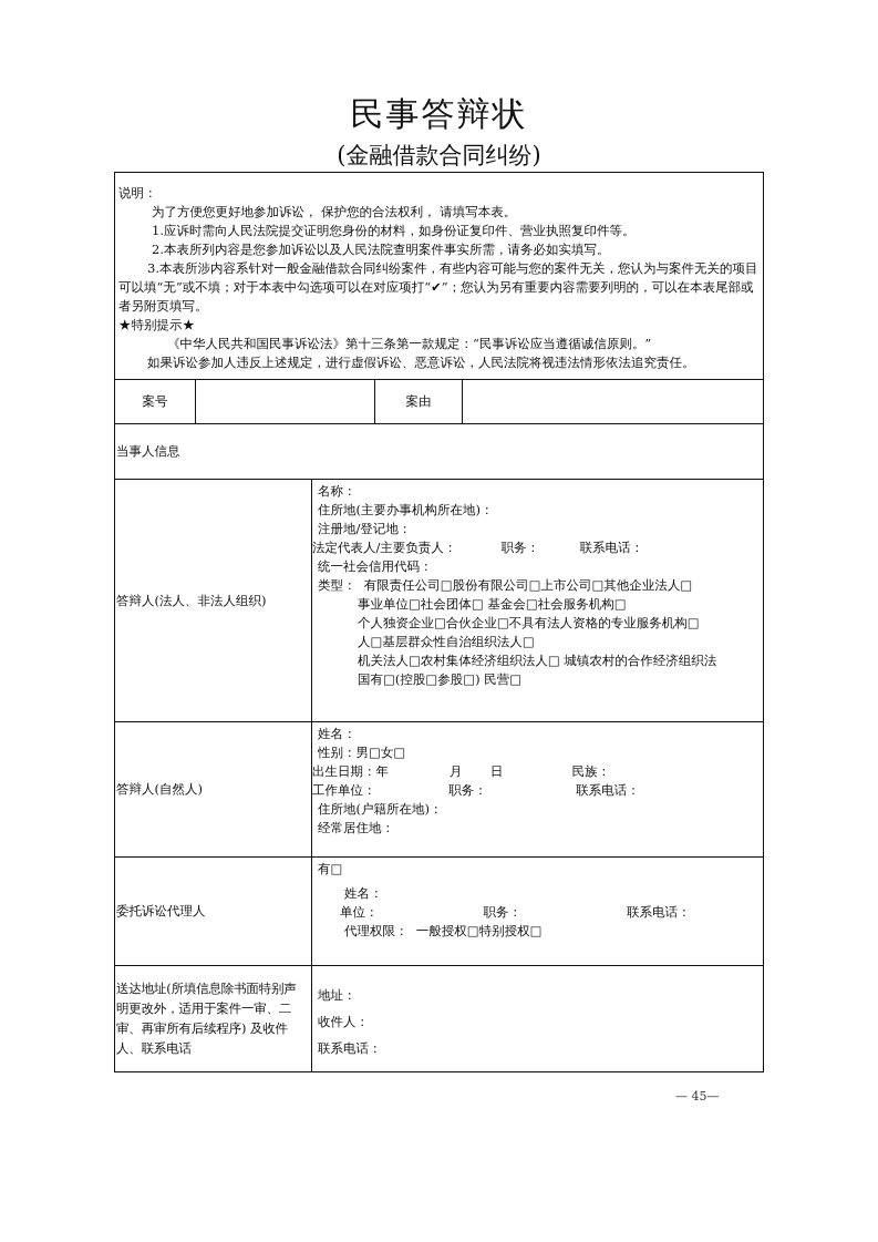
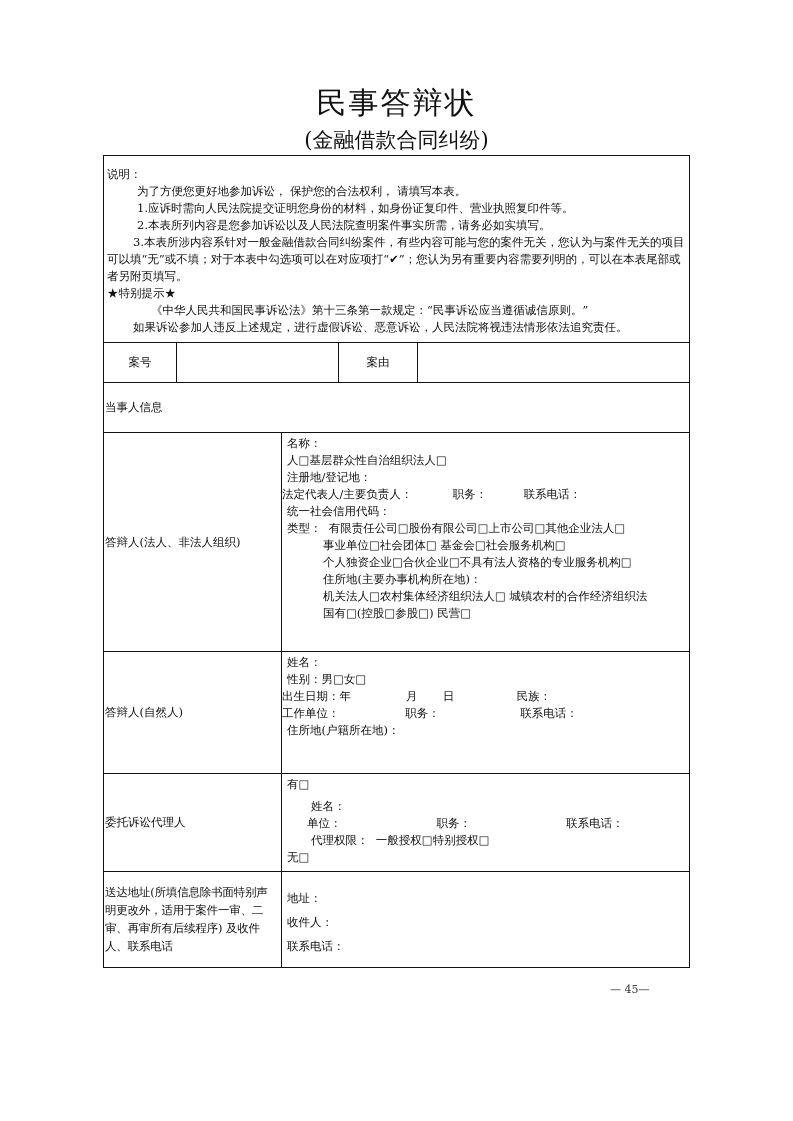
  民事答辩状
  (金融借款合同纠纷)
  说明：
  为了方便您更好地参加诉讼， 保护您的合法权利， 请填写本表。
  1.应诉时需向人民法院提交证明您身份的材料，如身份证复印件、营业执照复印件等。
  2.本表所列内容是您参加诉讼以及人民法院查明案件事实所需，请务必如实填写。
  3.本表所涉内容系针对一般金融借款合同纠纷案件，有些内容可能与您的案件无关，您认为与案件无关的项目可以填“无”或不填；对于本表中勾选项可以在对应项打“✔”；您认为另有重要内容需要列明的，可以在本表尾部或者另附页填写。
  ★特别提示★
  《中华人民共和国民事诉讼法》第十三条第一款规定：“民事诉讼应当遵循诚信原则。”
  如果诉讼参加人违反上述规定，进行虚假诉讼、恶意诉讼，人民法院将视违法情形依法追究责任。
  案号
  案由
  当事人信息
  答辩人(法人、非法人组织)
  名称：
- 住所地(主要办事机构所在地)：
+ 人□基层群众性自治组织法人□
  注册地/登记地：
  法定代表人/主要负责人： 职务： 联系电话：
  统一社会信用代码：
  类型： 有限责任公司□股份有限公司□上市公司□其他企业法人□
  事业单位□社会团体□ 基金会□社会服务机构□
  个人独资企业□合伙企业□不具有法人资格的专业服务机构□
- 人□基层群众性自治组织法人□
+ 住所地(主要办事机构所在地)：
  机关法人□农村集体经济组织法人□ 城镇农村的合作经济组织法
  国有□(控股□参股□) 民营□
  答辩人(自然人)
  姓名：
  性别：男□女□
  出生日期：年 月 日 民族：
  工作单位： 职务： 联系电话：
  住所地(户籍所在地)：
- 经常居住地：
  委托诉讼代理人
  有□
  姓名：
  单位： 职务： 联系电话：
  代理权限： 一般授权□特别授权□
+ 无□
  送达地址(所填信息除书面特别声明更改外，适用于案件一审、二审、再审所有后续程序) 及收件人、联系电话
  地址：
  收件人：
  联系电话：
  — 45—
